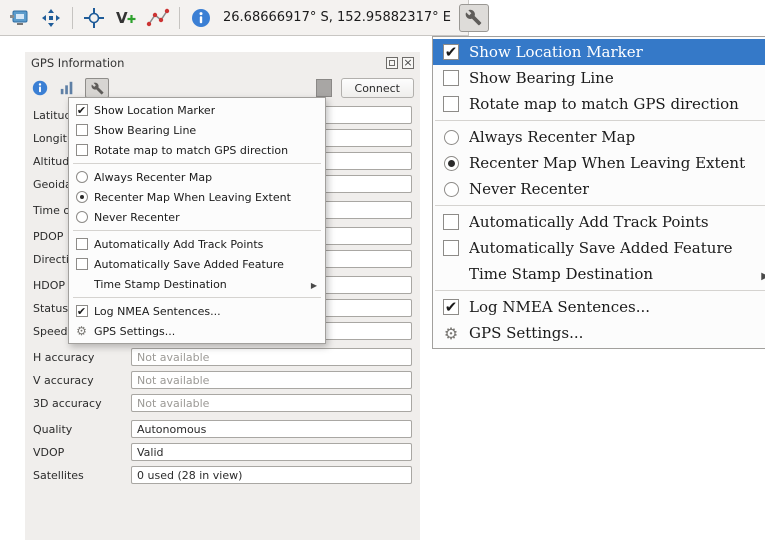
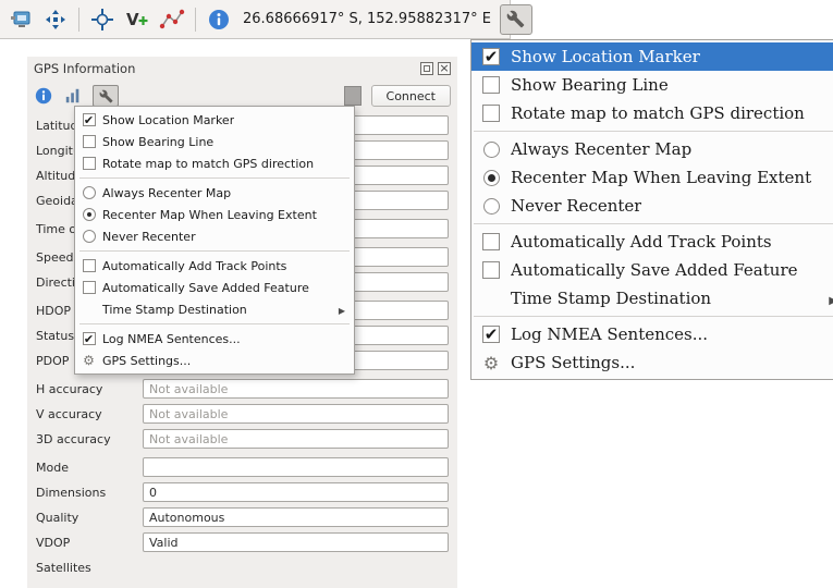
  V
  26.68666917° S, 152.95882317° E
  GPS Information
  Connect
  Latitu
  Altitud
- PDOP
+ Speed
  HDOP
  Status
- Speed
+ PDOP
  H accuracy
  Not available
  V accuracy
  Not available
  3D accuracy
  Not available
+ Mode
+ Dimensions
+ 0
  Quality
  Autonomous
  VDOP
  Valid
  Satellites
- 0 used (28 in view)
  Show Location Marker
  Show Bearing Line
  Rotate map to match GPS direction
  Always Recenter Map
  Recenter Map When Leaving Extent
  Never Recenter
  Automatically Add Track Points
  Automatically Save Added Feature
  Time Stamp Destination
  Log NMEA Sentences...
  GPS Settings...
  Show Location Marker
  Show Bearing Line
  Rotate map to match GPS direction
  Always Recenter Map
  Recenter Map When Leaving Extent
  Never Recenter
  Automatically Add Track Points
  Automatically Save Added Feature
  Time Stamp Destination
  Log NMEA Sentences...
  GPS Settings...
